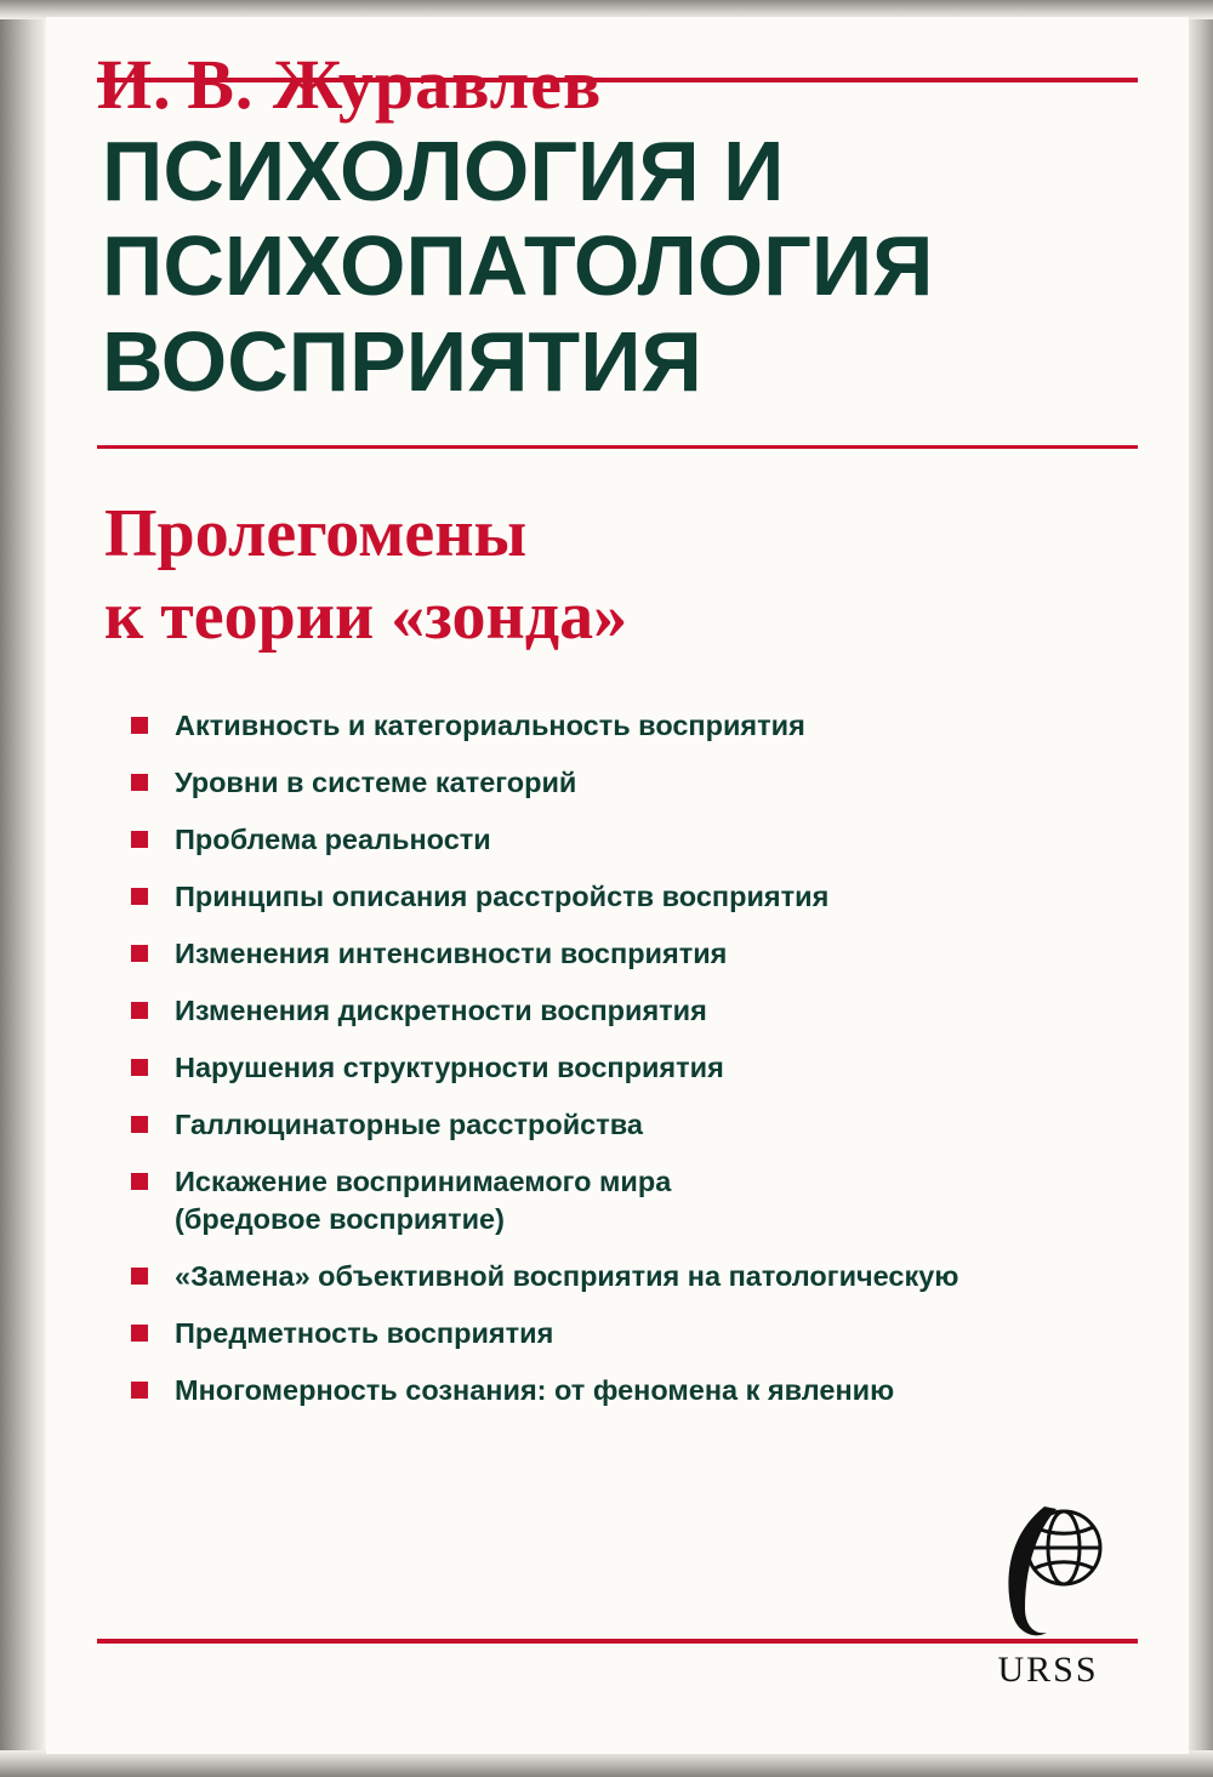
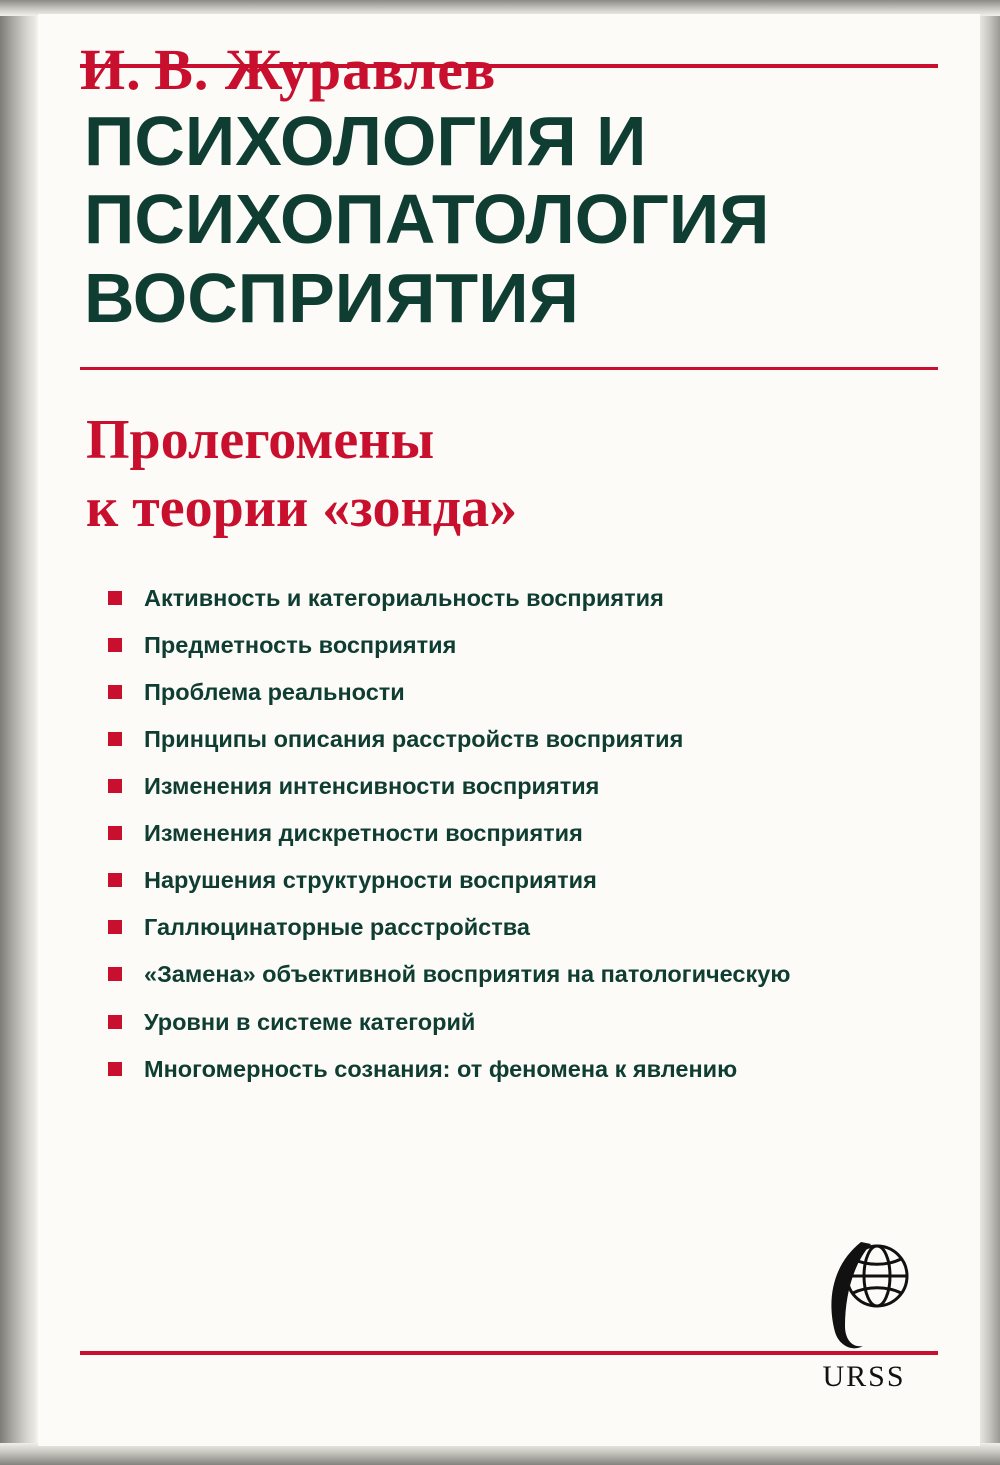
  И. В. Журавлев
  ПСИХОЛОГИЯ И
  ПСИХОПАТОЛОГИЯ
  ВОСПРИЯТИЯ
  Пролегомены
  к теории «зонда»
  Активность и категориальность восприятия
- Уровни в системе категорий
+ Предметность восприятия
  Проблема реальности
  Принципы описания расстройств восприятия
  Изменения интенсивности восприятия
  Изменения дискретности восприятия
  Нарушения структурности восприятия
  Галлюцинаторные расстройства
- Искажение воспринимаемого мира
- (бредовое восприятие)
  «Замена» объективной восприятия на патологическую
- Предметность восприятия
+ Уровни в системе категорий
  Многомерность сознания: от феномена к явлению
  URSS
